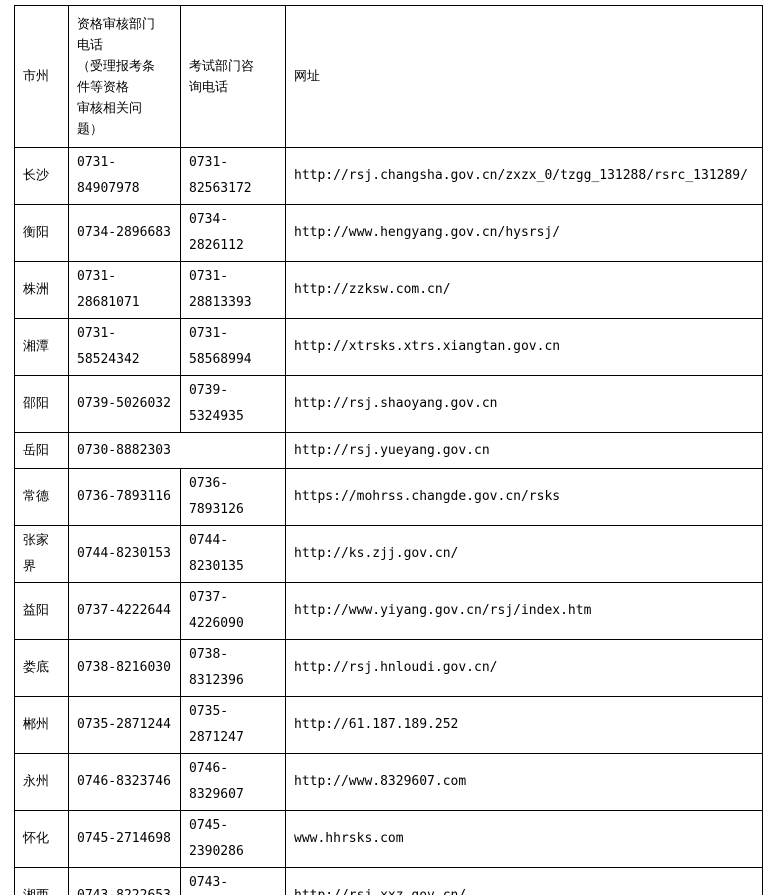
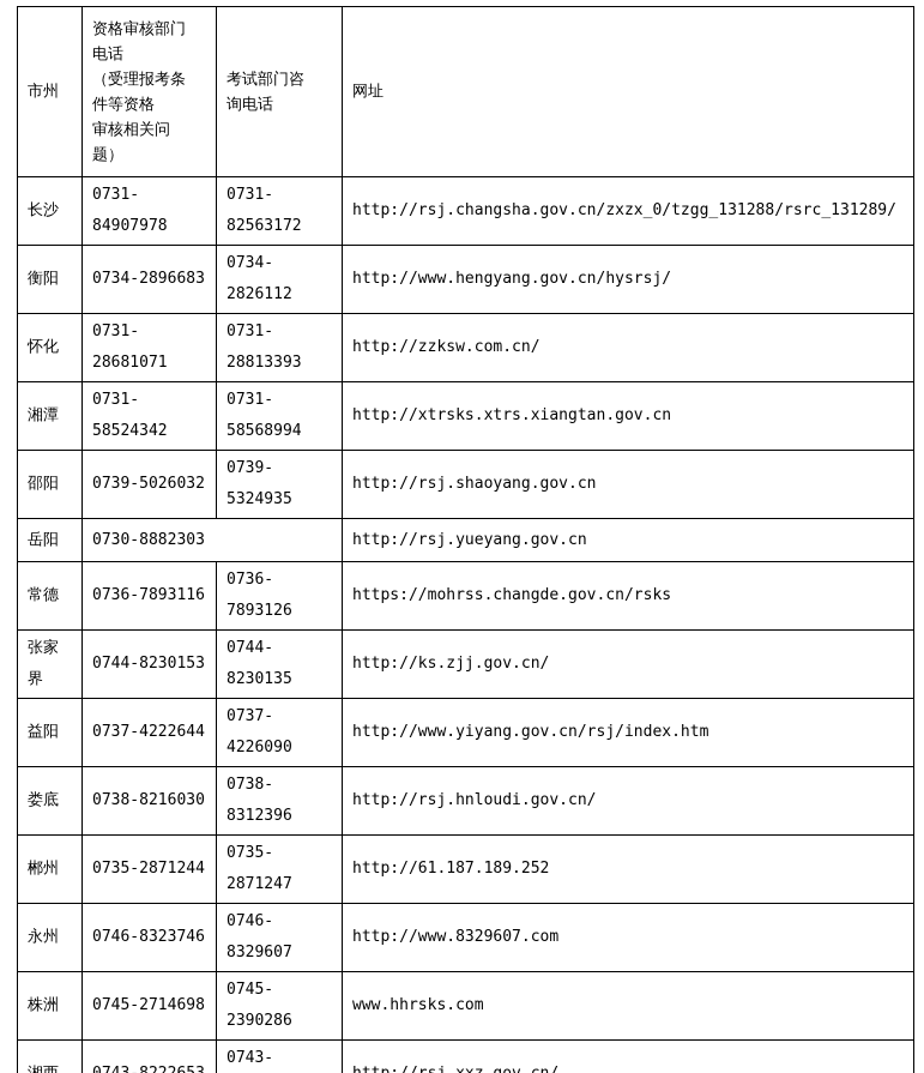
  市州	资格审核部门 电话 （受理报考条 件等资格 审核相关问 题）	考试部门咨 询电话	网址
  长沙	0731-84907978	0731-82563172	http://rsj.changsha.gov.cn/zxzx_0/tzgg_131288/rsrc_131289/
  衡阳	0734-2896683	0734-2826112	http://www.hengyang.gov.cn/hysrsj/
- 株洲	0731-28681071	0731-28813393	http://zzksw.com.cn/
+ 怀化	0731-28681071	0731-28813393	http://zzksw.com.cn/
  湘潭	0731-58524342	0731-58568994	http://xtrsks.xtrs.xiangtan.gov.cn
  邵阳	0739-5026032	0739-5324935	http://rsj.shaoyang.gov.cn
  岳阳	0730-8882303	http://rsj.yueyang.gov.cn
  常德	0736-7893116	0736-7893126	https://mohrss.changde.gov.cn/rsks
  张家界	0744-8230153	0744-8230135	http://ks.zjj.gov.cn/
  益阳	0737-4222644	0737-4226090	http://www.yiyang.gov.cn/rsj/index.htm
  娄底	0738-8216030	0738-8312396	http://rsj.hnloudi.gov.cn/
  郴州	0735-2871244	0735-2871247	http://61.187.189.252
  永州	0746-8323746	0746-8329607	http://www.8329607.com
- 怀化	0745-2714698	0745-2390286	www.hhrsks.com
+ 株洲	0745-2714698	0745-2390286	www.hhrsks.com
